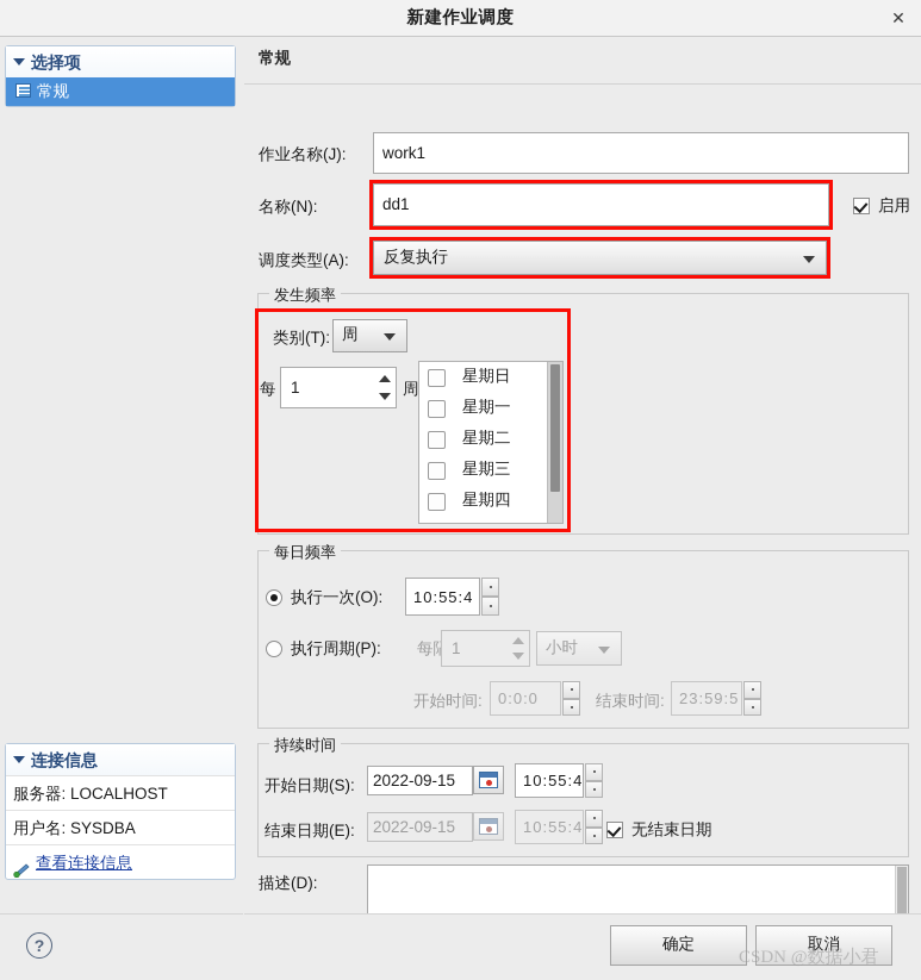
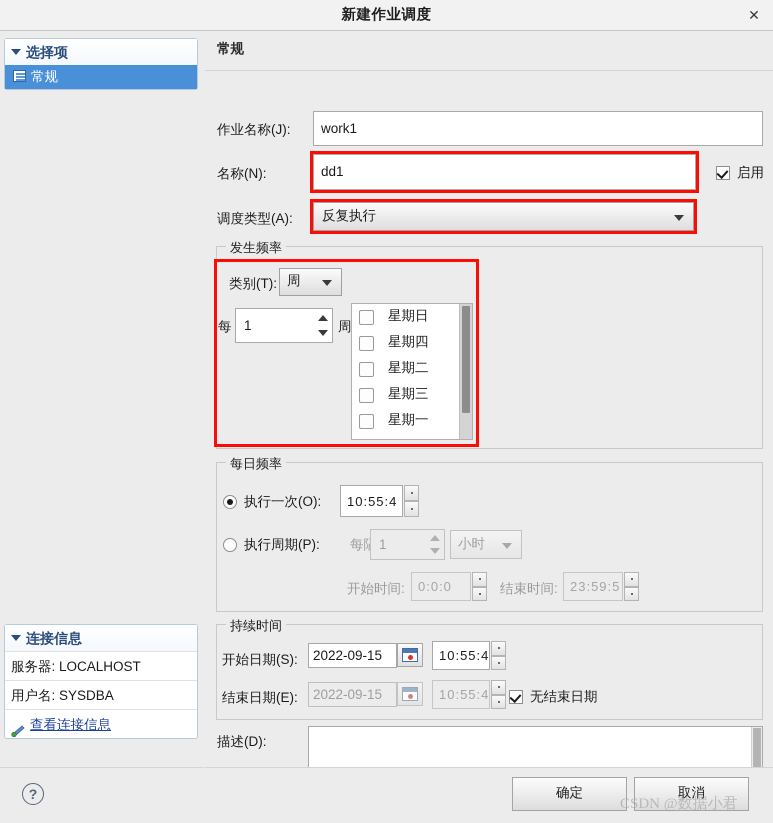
  新建作业调度
  ✕
  选择项
  常规
  连接信息
  服务器: LOCALHOST
  用户名: SYSDBA
  查看连接信息
  ?
  常规
  作业名称(J):
  work1
  名称(N):
  dd1
  启用
  调度类型(A):
  反复执行
  发生频率
  类别(T):
  周
  每
  1
  周
  星期日
- 星期一
+ 星期四
  星期二
  星期三
- 星期四
+ 星期一
  每日频率
  执行一次(O):
  10:55:4
  执行周期(P):
  1
  小时
  开始时间:
  0:0:0
  结束时间:
  23:59:5
  持续时间
  开始日期(S):
  2022-09-15
  10:55:4
  结束日期(E):
  2022-09-15
  10:55:4
  无结束日期
  描述(D):
  确定
  取消
  CSDN @数据小君
